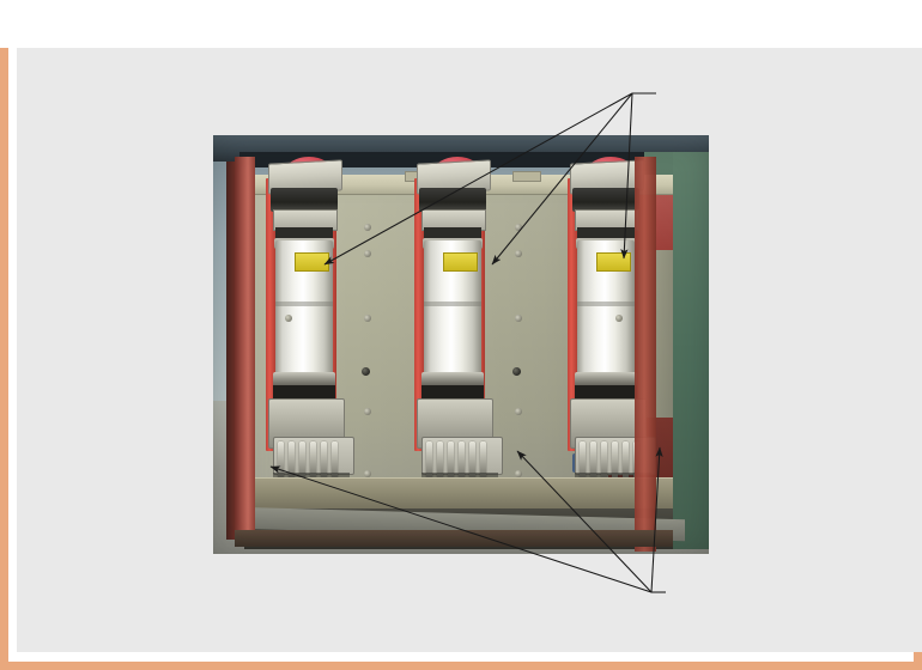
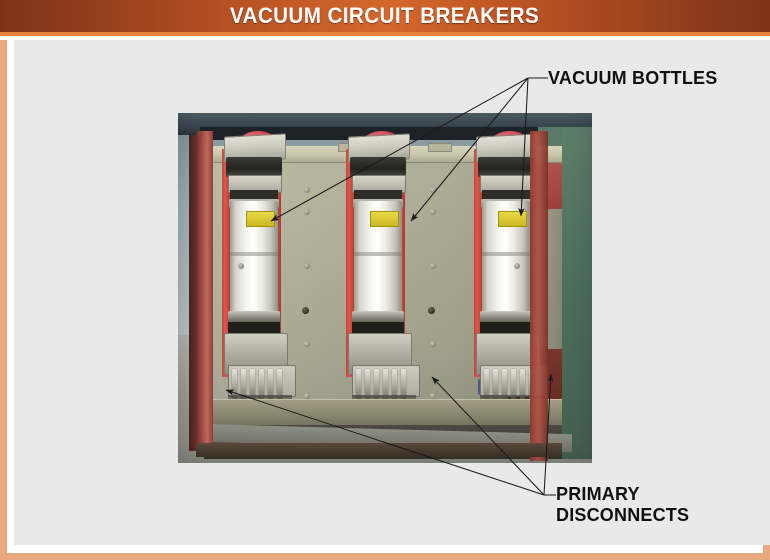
+ VACUUM CIRCUIT BREAKERS
+ VACUUM BOTTLES
+ PRIMARY
+ DISCONNECTS
